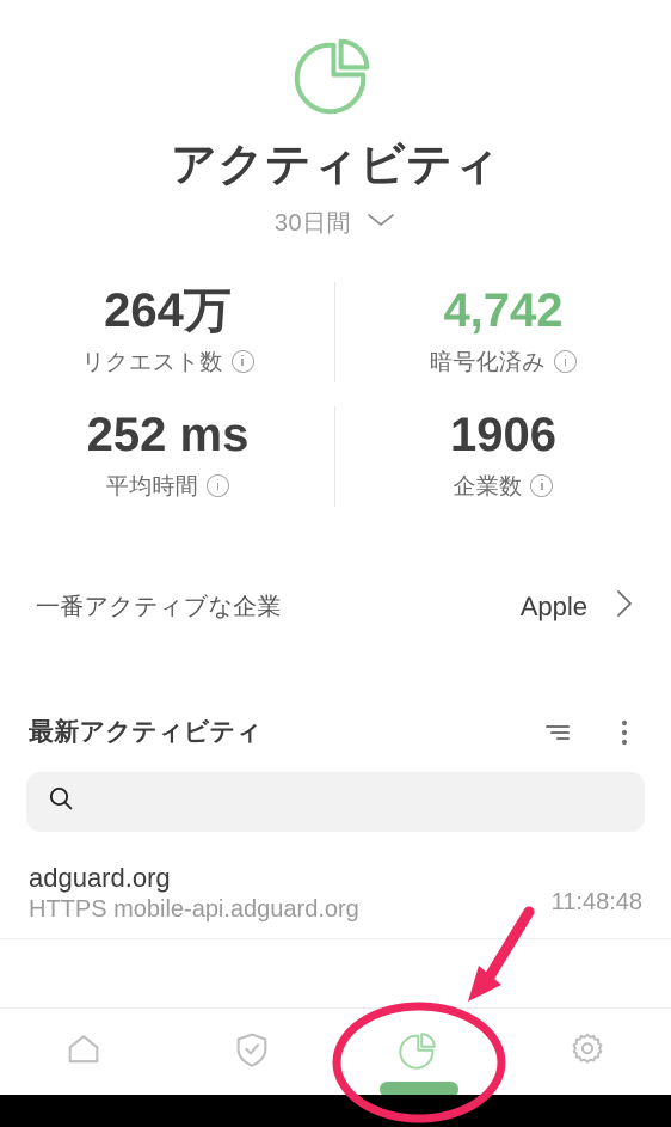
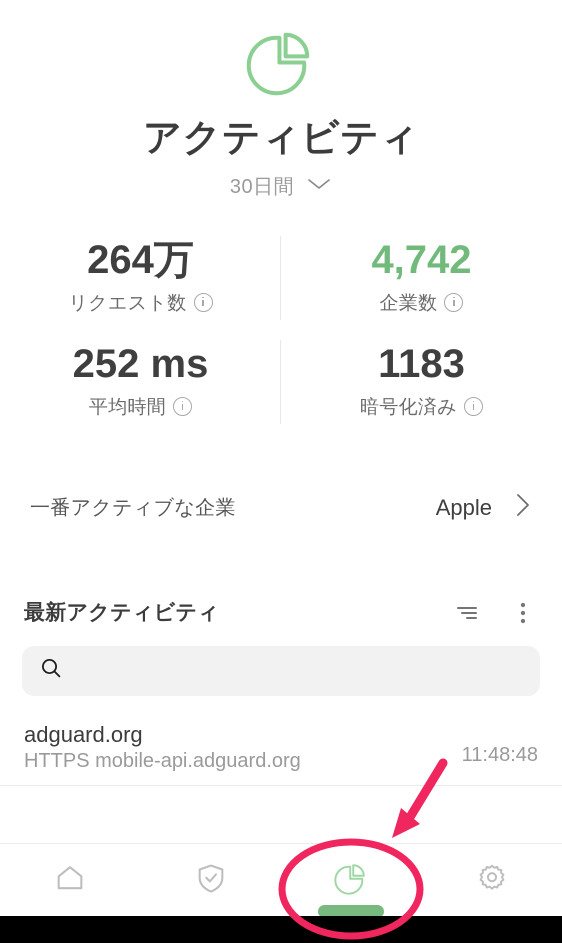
  アクティビティ
  30日間
  264万
  リクエスト数
  4,742
- 暗号化済み
+ 企業数
  252 ms
  平均時間
- 1906
+ 1183
- 企業数
+ 暗号化済み
  一番アクティブな企業
  Apple
  最新アクティビティ
  adguard.org
  HTTPS mobile-api.adguard.org
  11:48:48
